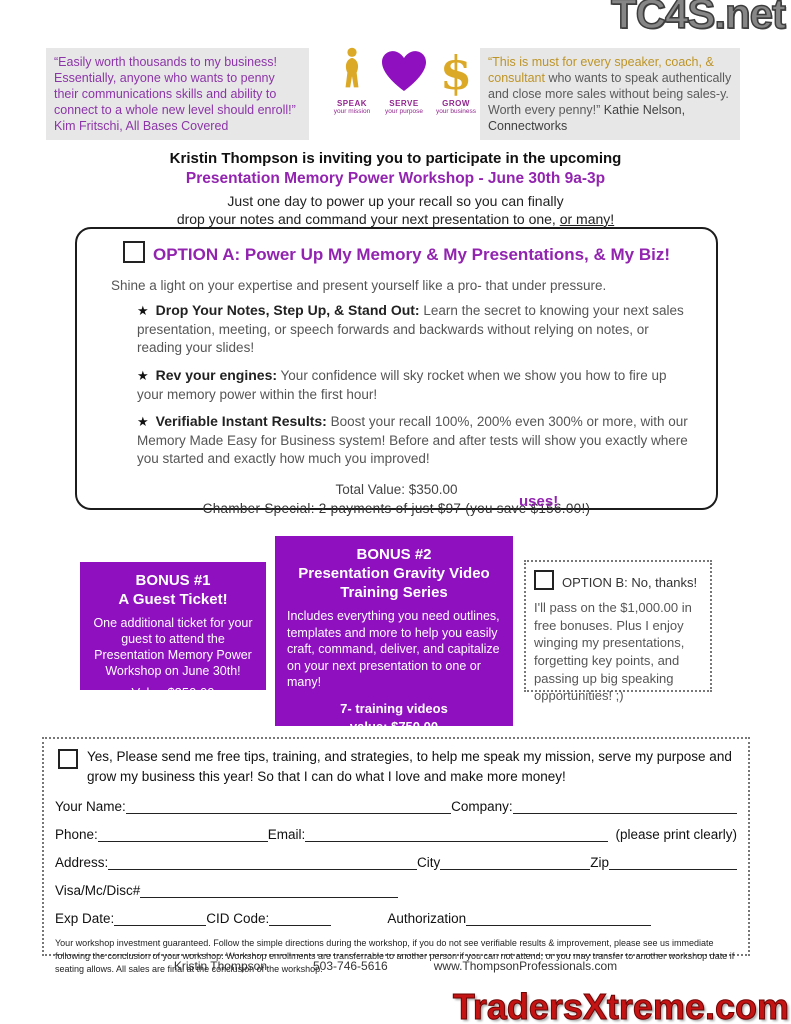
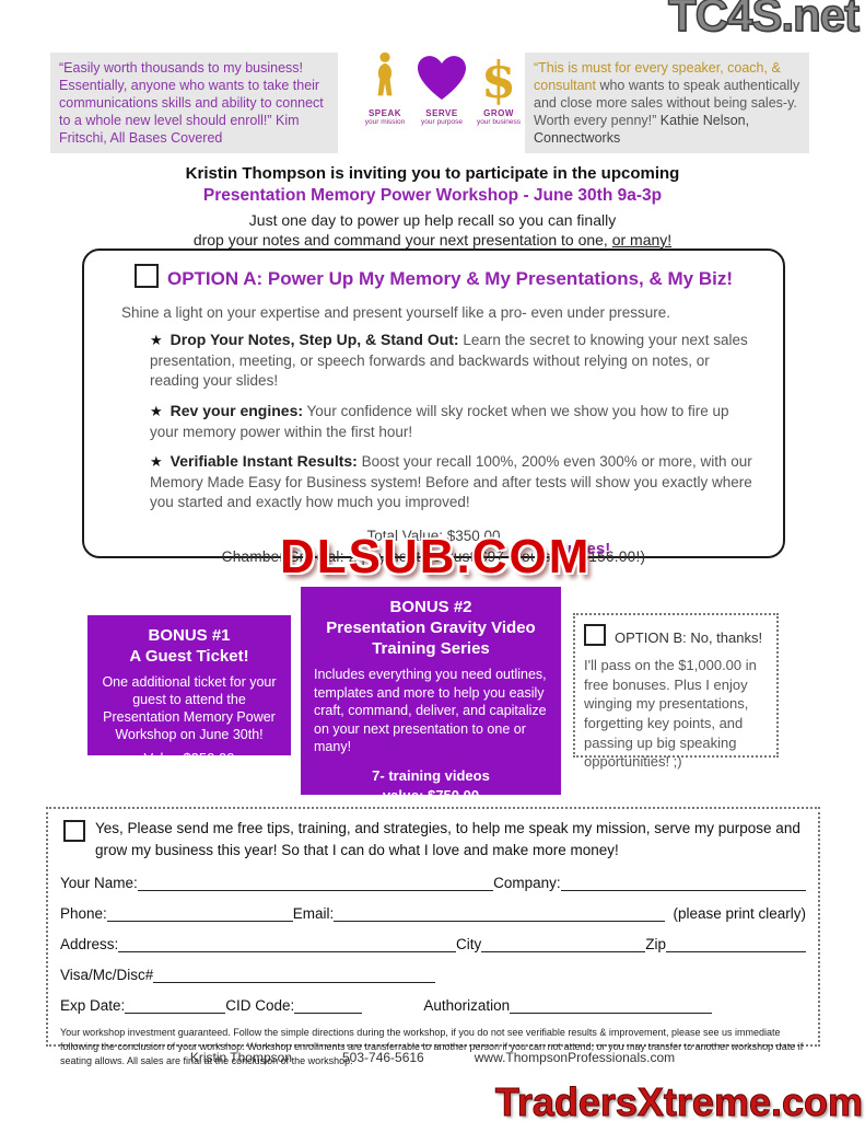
  TC4S.net
- “Easily worth thousands to my business! Essentially, anyone who wants to penny their communications skills and ability to connect to a whole new level should enroll!” Kim Fritschi, All Bases Covered
+ “Easily worth thousands to my business! Essentially, anyone who wants to take their communications skills and ability to connect to a whole new level should enroll!” Kim Fritschi, All Bases Covered
  SPEAK
  SERVE
  $
  GROW
  “This is must for every speaker, coach, & consultant who wants to speak authentically and close more sales without being sales-y. Worth every penny!” Kathie Nelson, Connectworks
  Kristin Thompson is inviting you to participate in the upcoming
  Presentation Memory Power Workshop - June 30th 9a-3p
- Just one day to power up your recall so you can finally
+ Just one day to power up help recall so you can finally
  drop your notes and command your next presentation to one, or many!
  OPTION A: Power Up My Memory & My Presentations, & My Biz!
- Shine a light on your expertise and present yourself like a pro- that under pressure.
+ Shine a light on your expertise and present yourself like a pro- even under pressure.
  ★ Drop Your Notes, Step Up, & Stand Out: Learn the secret to knowing your next sales presentation, meeting, or speech forwards and backwards without relying on notes, or reading your slides!
  ★ Rev your engines: Your confidence will sky rocket when we show you how to fire up your memory power within the first hour!
  ★ Verifiable Instant Results: Boost your recall 100%, 200% even 300% or more, with our Memory Made Easy for Business system! Before and after tests will show you exactly where you started and exactly how much you improved!
  Total Value: $350.00
  Chamber Special: 2 payments of just $97 (you save $156.00!)
  uses!
+ DLSUB.COM
  BONUS #1
  A Guest Ticket!
  One additional ticket for your guest to attend the Presentation Memory Power Workshop on June 30th!
  Value $350.00
  BONUS #2
  Presentation Gravity Video Training Series
  Includes everything you need outlines, templates and more to help you easily craft, command, deliver, and capitalize on your next presentation to one or many!
  7- training videos
  value: $750.00
  OPTION B: No, thanks!
  I'll pass on the $1,000.00 in free bonuses. Plus I enjoy winging my presentations, forgetting key points, and passing up big speaking opportunities! ;)
  Yes, Please send me free tips, training, and strategies, to help me speak my mission, serve my purpose and grow my business this year! So that I can do what I love and make more money!
  Your Name:
  Company:
  Phone:
  Email:
  (please print clearly)
  Address:
  City
  Zip
  Visa/Mc/Disc#
  Exp Date:
  CID Code:
  Authorization
  Your workshop investment guaranteed. Follow the simple directions during the workshop, if you do not see verifiable results & improvement, please see us immediate following the conclusion of your workshop. Workshop enrollments are transferrable to another person if you can not attend, or you may transfer to another workshop date if seating allows. All sales are final at the conclusion of the workshop.
  Kristin Thompson
  503-746-5616
  www.ThompsonProfessionals.com
  TradersXtreme.com
